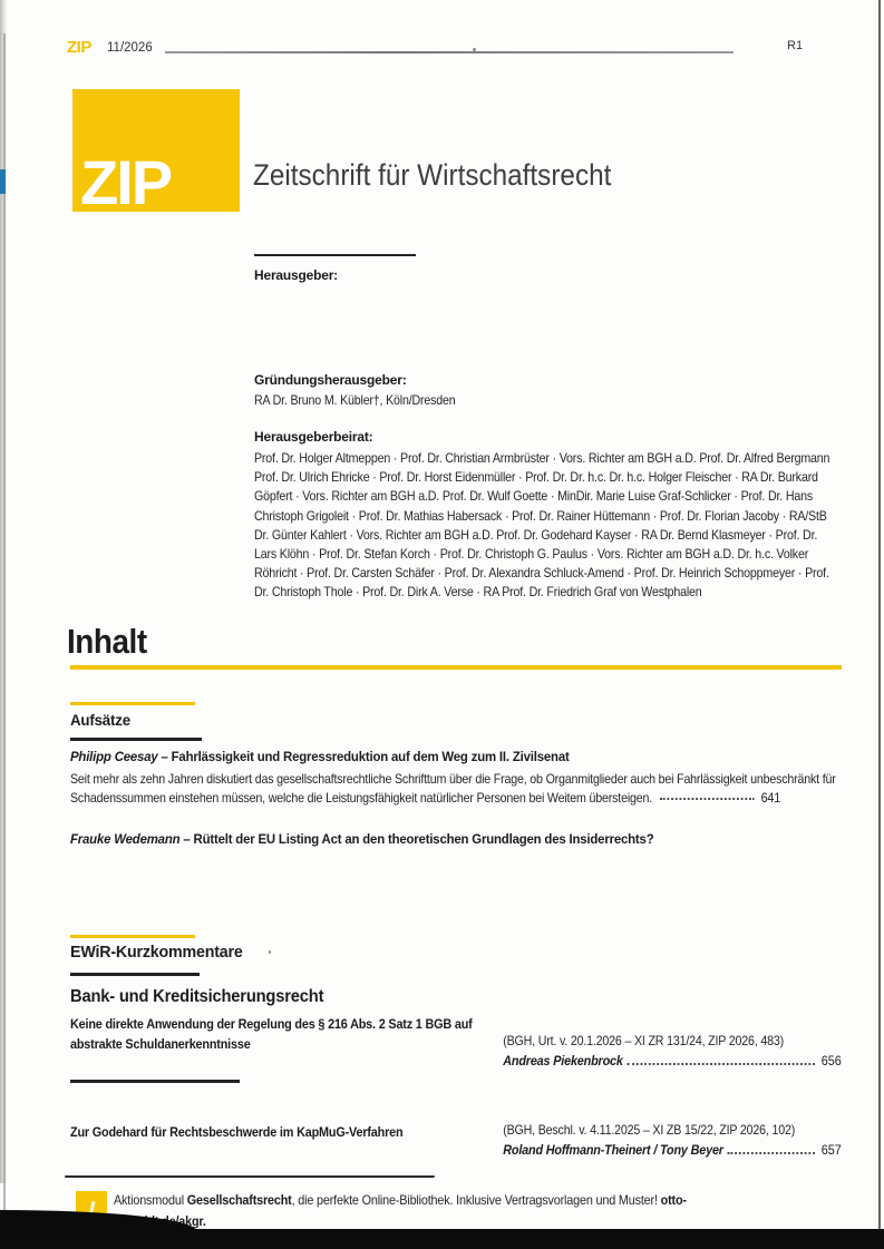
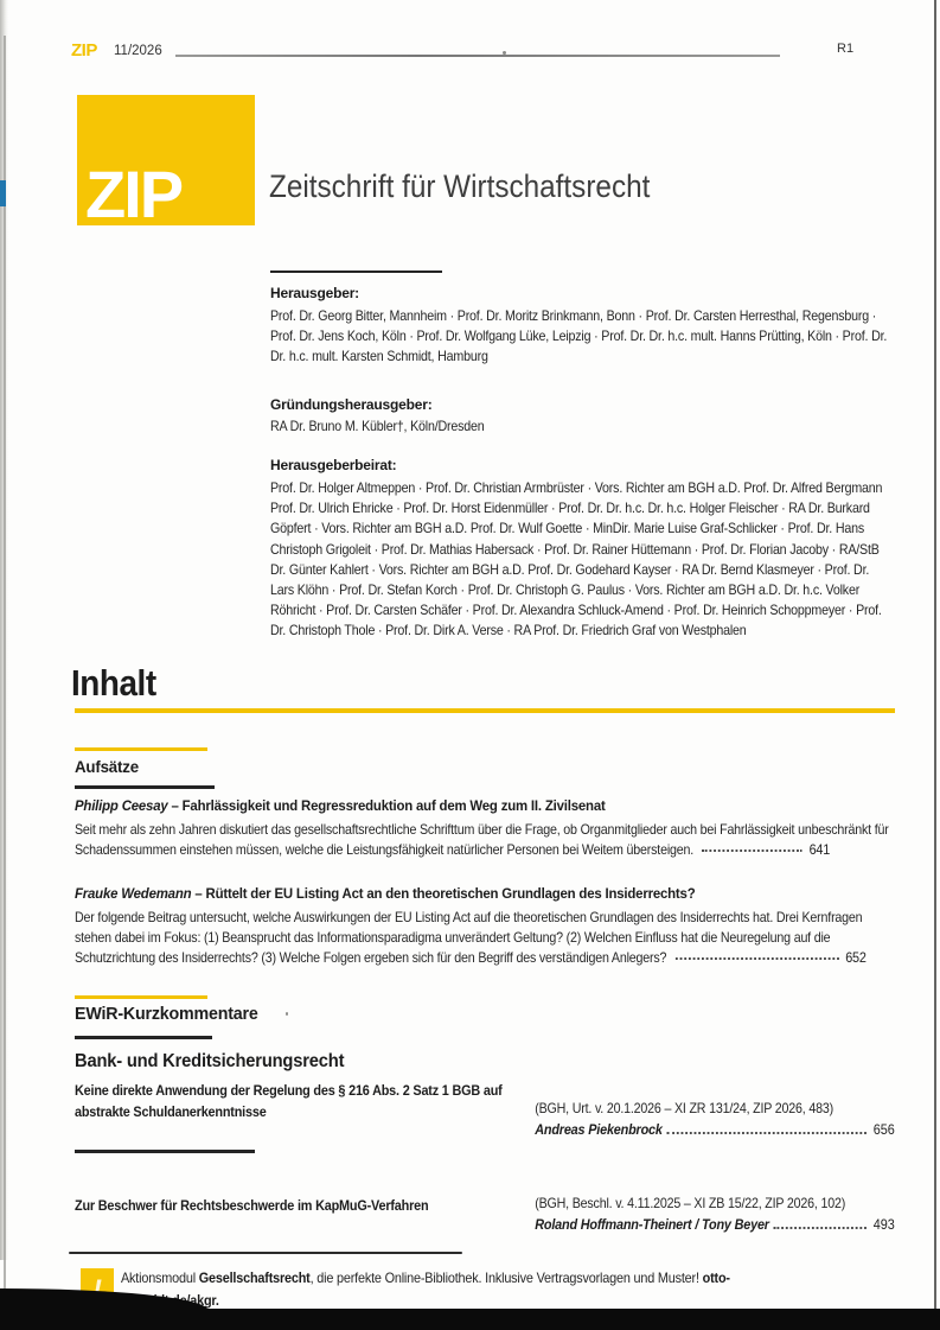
  ZIP
  11/2026
  R1
  ZIP
  Zeitschrift für Wirtschaftsrecht
  Herausgeber:
+ Prof. Dr. Georg Bitter, Mannheim · Prof. Dr. Moritz Brinkmann, Bonn · Prof. Dr. Carsten Herresthal, Regensburg · Prof. Dr. Jens Koch, Köln · Prof. Dr. Wolfgang Lüke, Leipzig · Prof. Dr. Dr. h.c. mult. Hanns Prütting, Köln · Prof. Dr. Dr. h.c. mult. Karsten Schmidt, Hamburg
  Gründungsherausgeber:
  RA Dr. Bruno M. Kübler†, Köln/Dresden
  Herausgeberbeirat:
  Prof. Dr. Holger Altmeppen · Prof. Dr. Christian Armbrüster · Vors. Richter am BGH a.D. Prof. Dr. Alfred Bergmann Prof. Dr. Ulrich Ehricke · Prof. Dr. Horst Eidenmüller · Prof. Dr. Dr. h.c. Dr. h.c. Holger Fleischer · RA Dr. Burkard Göpfert · Vors. Richter am BGH a.D. Prof. Dr. Wulf Goette · MinDir. Marie Luise Graf-Schlicker · Prof. Dr. Hans Christoph Grigoleit · Prof. Dr. Mathias Habersack · Prof. Dr. Rainer Hüttemann · Prof. Dr. Florian Jacoby · RA/StB Dr. Günter Kahlert · Vors. Richter am BGH a.D. Prof. Dr. Godehard Kayser · RA Dr. Bernd Klasmeyer · Prof. Dr. Lars Klöhn · Prof. Dr. Stefan Korch · Prof. Dr. Christoph G. Paulus · Vors. Richter am BGH a.D. Dr. h.c. Volker Röhricht · Prof. Dr. Carsten Schäfer · Prof. Dr. Alexandra Schluck-Amend · Prof. Dr. Heinrich Schoppmeyer · Prof. Dr. Christoph Thole · Prof. Dr. Dirk A. Verse · RA Prof. Dr. Friedrich Graf von Westphalen
  Inhalt
  Aufsätze
  Philipp Ceesay – Fahrlässigkeit und Regressreduktion auf dem Weg zum II. Zivilsenat
  Seit mehr als zehn Jahren diskutiert das gesellschaftsrechtliche Schrifttum über die Frage, ob Organmitglieder auch bei Fahrlässigkeit unbeschränkt für Schadenssummen einstehen müssen, welche die Leistungsfähigkeit natürlicher Personen bei Weitem übersteigen. 641
  Frauke Wedemann – Rüttelt der EU Listing Act an den theoretischen Grundlagen des Insiderrechts?
+ Der folgende Beitrag untersucht, welche Auswirkungen der EU Listing Act auf die theoretischen Grundlagen des Insiderrechts hat. Drei Kernfragen stehen dabei im Fokus: (1) Beansprucht das Informationsparadigma unverändert Geltung? (2) Welchen Einfluss hat die Neuregelung auf die Schutzrichtung des Insiderrechts? (3) Welche Folgen ergeben sich für den Begriff des verständigen Anlegers? 652
  EWiR-Kurzkommentare
  Bank- und Kreditsicherungsrecht
  Keine direkte Anwendung der Regelung des § 216 Abs. 2 Satz 1 BGB auf abstrakte Schuldanerkenntnisse
  (BGH, Urt. v. 20.1.2026 – XI ZR 131/24, ZIP 2026, 483)
  Andreas Piekenbrock
  656
- Zur Godehard für Rechtsbeschwerde im KapMuG-Verfahren
+ Zur Beschwer für Rechtsbeschwerde im KapMuG-Verfahren
  (BGH, Beschl. v. 4.11.2025 – XI ZB 15/22, ZIP 2026, 102)
  Roland Hoffmann-Theinert / Tony Beyer
- 657
+ 493
  Aktionsmodul Gesellschaftsrecht, die perfekte Online-Bibliothek. Inklusive Vertragsvorlagen und Muster! otto-akgr.
